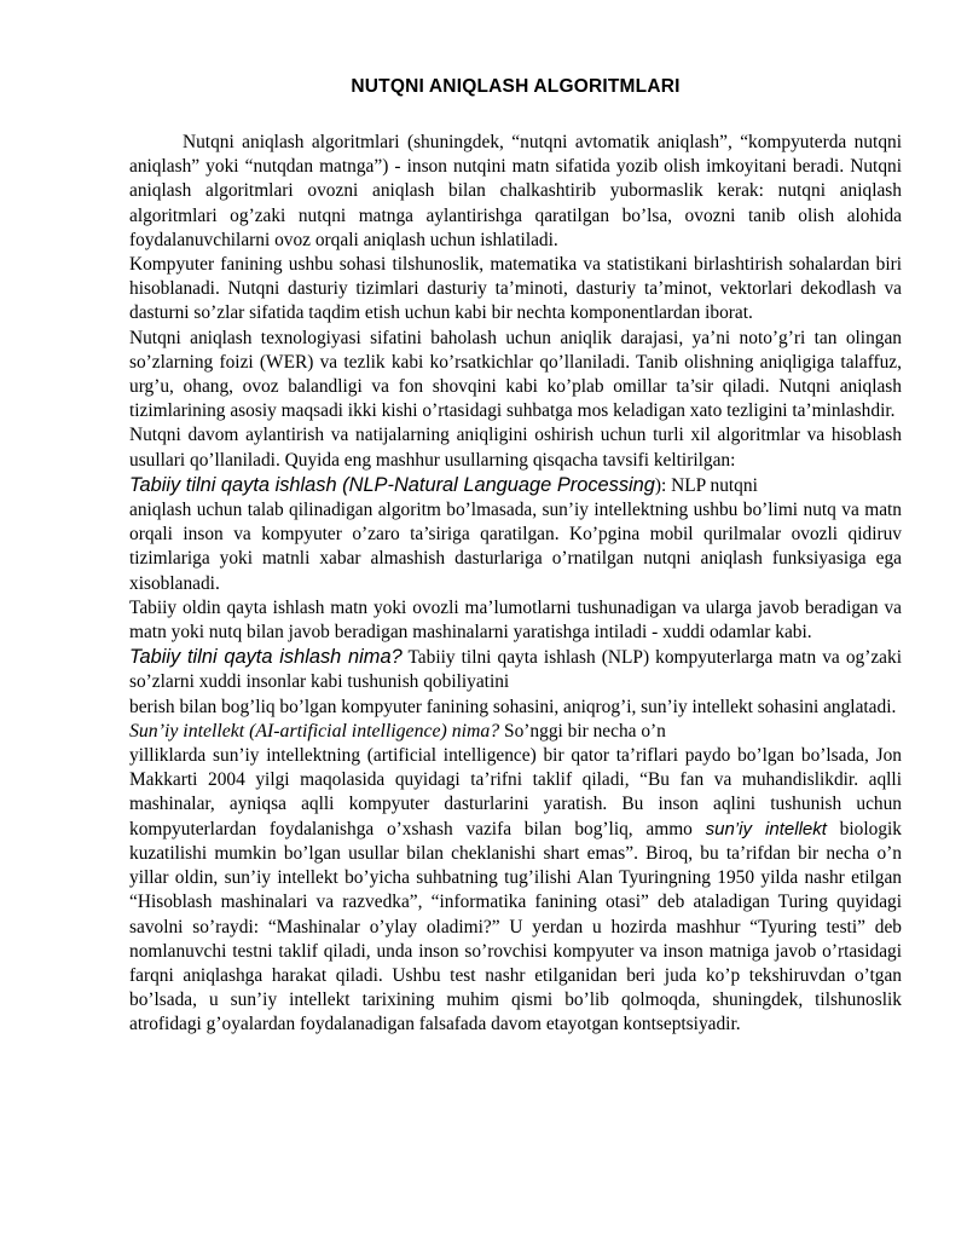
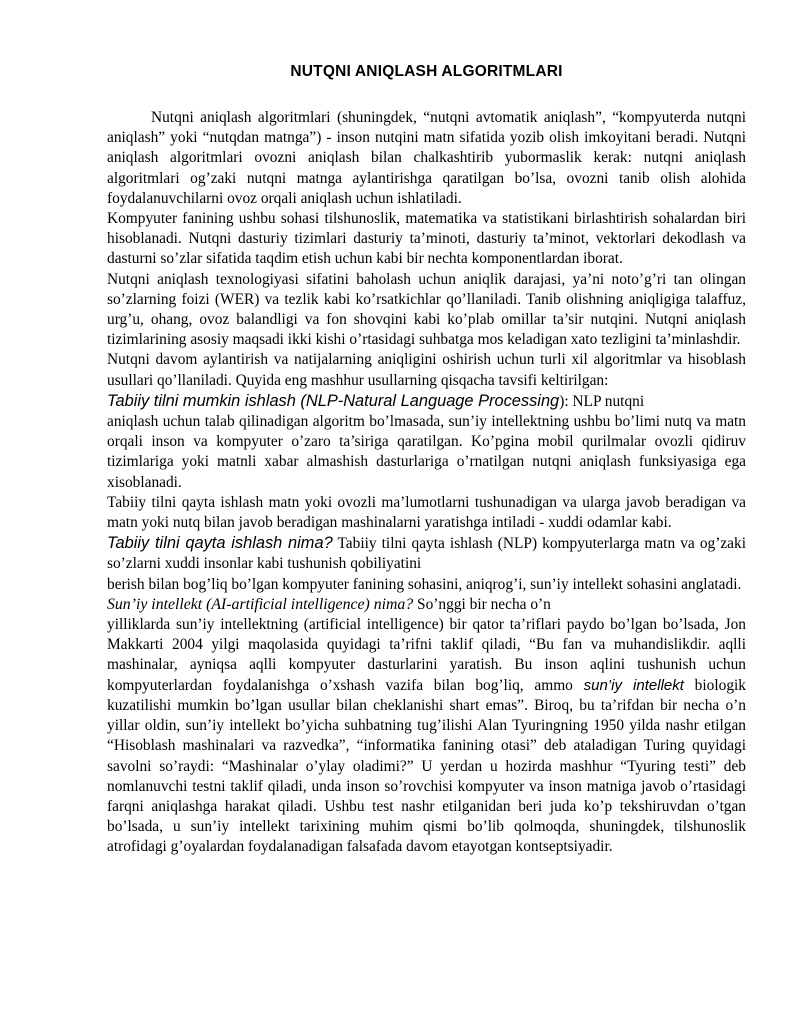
  NUTQNI ANIQLASH ALGORITMLARI
  Nutqni aniqlash algoritmlari (shuningdek, “nutqni avtomatik aniqlash”, “kompyuterda nutqni aniqlash” yoki “nutqdan matnga”) - inson nutqini matn sifatida yozib olish imkoyitani beradi. Nutqni aniqlash algoritmlari ovozni aniqlash bilan chalkashtirib yubormaslik kerak: nutqni aniqlash algoritmlari og’zaki nutqni matnga aylantirishga qaratilgan bo’lsa, ovozni tanib olish alohida foydalanuvchilarni ovoz orqali aniqlash uchun ishlatiladi.
  Kompyuter fanining ushbu sohasi tilshunoslik, matematika va statistikani birlashtirish sohalardan biri hisoblanadi. Nutqni dasturiy tizimlari dasturiy ta’minoti, dasturiy ta’minot, vektorlari dekodlash va dasturni so’zlar sifatida taqdim etish uchun kabi bir nechta komponentlardan iborat.
- Nutqni aniqlash texnologiyasi sifatini baholash uchun aniqlik darajasi, ya’ni noto’g’ri tan olingan so’zlarning foizi (WER) va tezlik kabi ko’rsatkichlar qo’llaniladi. Tanib olishning aniqligiga talaffuz, urg’u, ohang, ovoz balandligi va fon shovqini kabi ko’plab omillar ta’sir qiladi. Nutqni aniqlash tizimlarining asosiy maqsadi ikki kishi o’rtasidagi suhbatga mos keladigan xato tezligini ta’minlashdir.
+ Nutqni aniqlash texnologiyasi sifatini baholash uchun aniqlik darajasi, ya’ni noto’g’ri tan olingan so’zlarning foizi (WER) va tezlik kabi ko’rsatkichlar qo’llaniladi. Tanib olishning aniqligiga talaffuz, urg’u, ohang, ovoz balandligi va fon shovqini kabi ko’plab omillar ta’sir nutqini. Nutqni aniqlash tizimlarining asosiy maqsadi ikki kishi o’rtasidagi suhbatga mos keladigan xato tezligini ta’minlashdir.
  Nutqni davom aylantirish va natijalarning aniqligini oshirish uchun turli xil algoritmlar va hisoblash usullari qo’llaniladi. Quyida eng mashhur usullarning qisqacha tavsifi keltirilgan:
- Tabiiy tilni qayta ishlash (NLP-Natural Language Processing): NLP nutqni
+ Tabiiy tilni mumkin ishlash (NLP-Natural Language Processing): NLP nutqni
  aniqlash uchun talab qilinadigan algoritm bo’lmasada, sun’iy intellektning ushbu bo’limi nutq va matn orqali inson va kompyuter o’zaro ta’siriga qaratilgan. Ko’pgina mobil qurilmalar ovozli qidiruv tizimlariga yoki matnli xabar almashish dasturlariga o’rnatilgan nutqni aniqlash funksiyasiga ega xisoblanadi.
- Tabiiy oldin qayta ishlash matn yoki ovozli ma’lumotlarni tushunadigan va ularga javob beradigan va matn yoki nutq bilan javob beradigan mashinalarni yaratishga intiladi - xuddi odamlar kabi.
+ Tabiiy tilni qayta ishlash matn yoki ovozli ma’lumotlarni tushunadigan va ularga javob beradigan va matn yoki nutq bilan javob beradigan mashinalarni yaratishga intiladi - xuddi odamlar kabi.
  Tabiiy tilni qayta ishlash nima? Tabiiy tilni qayta ishlash (NLP) kompyuterlarga matn va og’zaki so’zlarni xuddi insonlar kabi tushunish qobiliyatini
  berish bilan bog’liq bo’lgan kompyuter fanining sohasini, aniqrog’i, sun’iy intellekt sohasini anglatadi.
  Sun’iy intellekt (AI-artificial intelligence) nima? So’nggi bir necha o’n
  yilliklarda sun’iy intellektning (artificial intelligence) bir qator ta’riflari paydo bo’lgan bo’lsada, Jon Makkarti 2004 yilgi maqolasida quyidagi ta’rifni taklif qiladi, “Bu fan va muhandislikdir. aqlli mashinalar, ayniqsa aqlli kompyuter dasturlarini yaratish. Bu inson aqlini tushunish uchun kompyuterlardan foydalanishga o’xshash vazifa bilan bog’liq, ammo sun’iy intellekt biologik kuzatilishi mumkin bo’lgan usullar bilan cheklanishi shart emas”. Biroq, bu ta’rifdan bir necha o’n yillar oldin, sun’iy intellekt bo’yicha suhbatning tug’ilishi Alan Tyuringning 1950 yilda nashr etilgan “Hisoblash mashinalari va razvedka”, “informatika fanining otasi” deb ataladigan Turing quyidagi savolni so’raydi: “Mashinalar o’ylay oladimi?” U yerdan u hozirda mashhur “Tyuring testi” deb nomlanuvchi testni taklif qiladi, unda inson so’rovchisi kompyuter va inson matniga javob o’rtasidagi farqni aniqlashga harakat qiladi. Ushbu test nashr etilganidan beri juda ko’p tekshiruvdan o’tgan bo’lsada, u sun’iy intellekt tarixining muhim qismi bo’lib qolmoqda, shuningdek, tilshunoslik atrofidagi g’oyalardan foydalanadigan falsafada davom etayotgan kontseptsiyadir.
